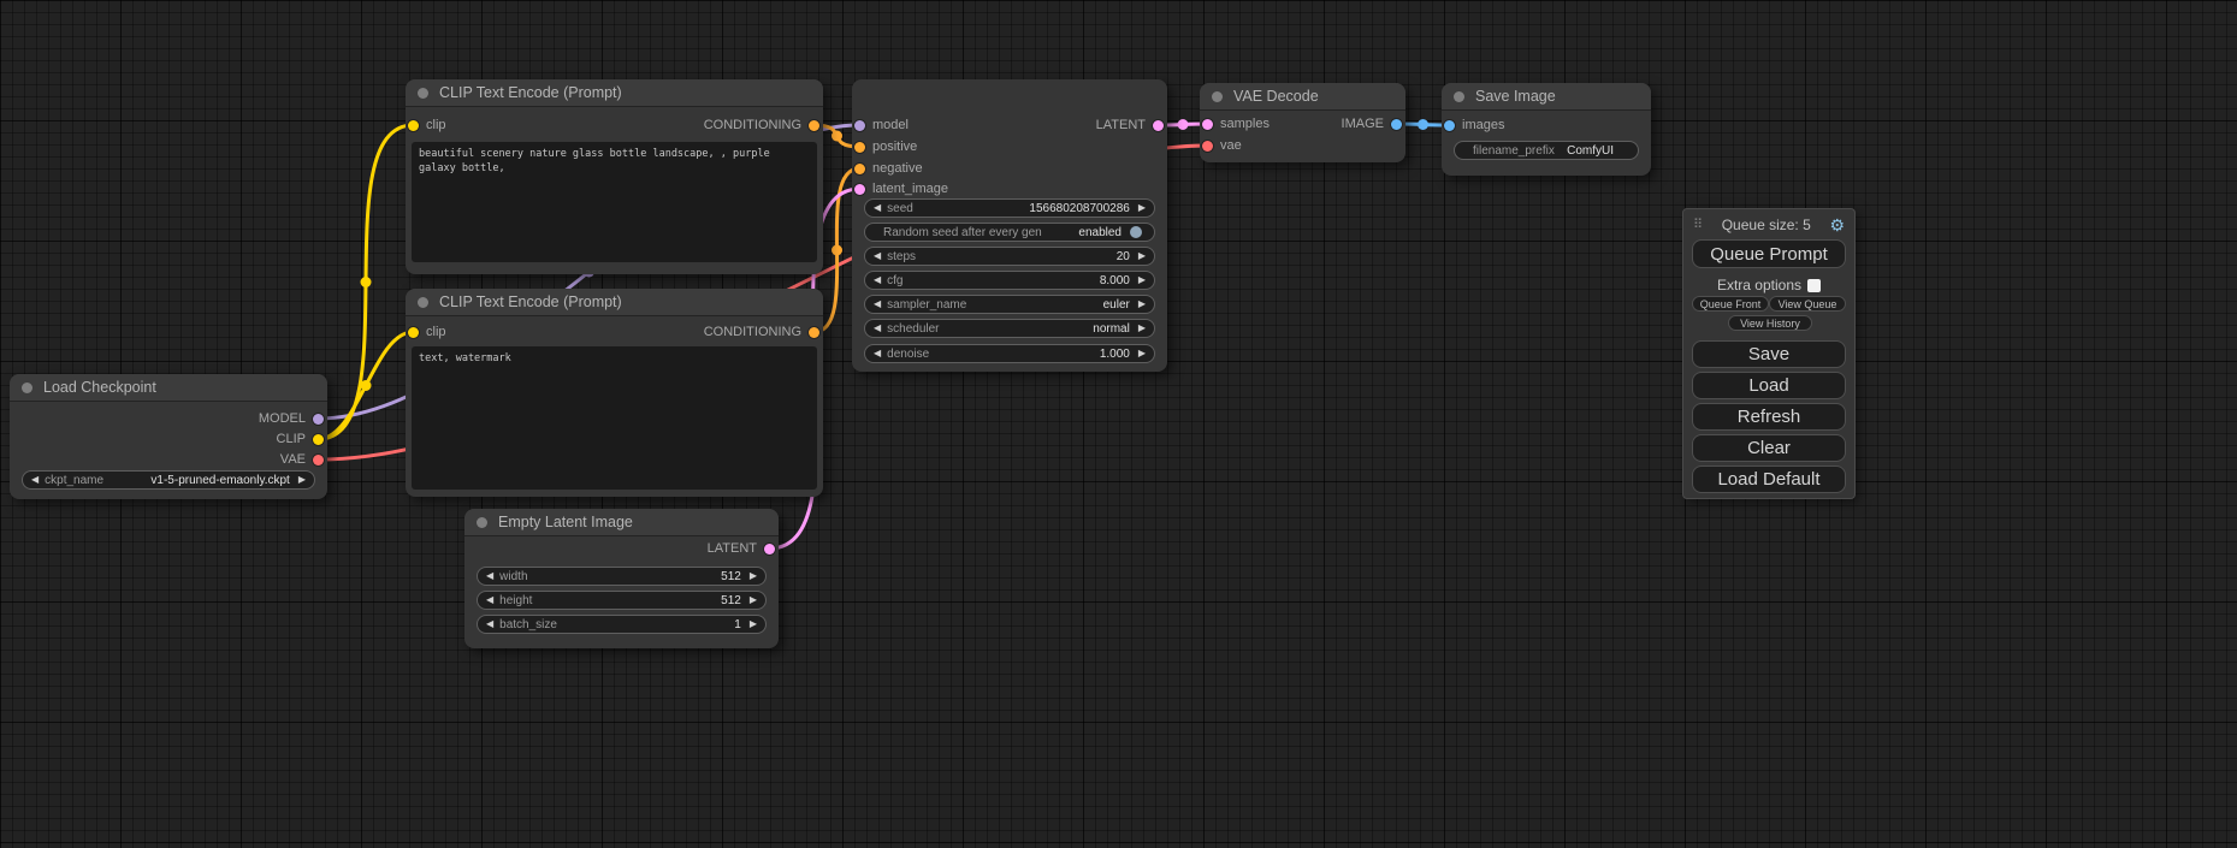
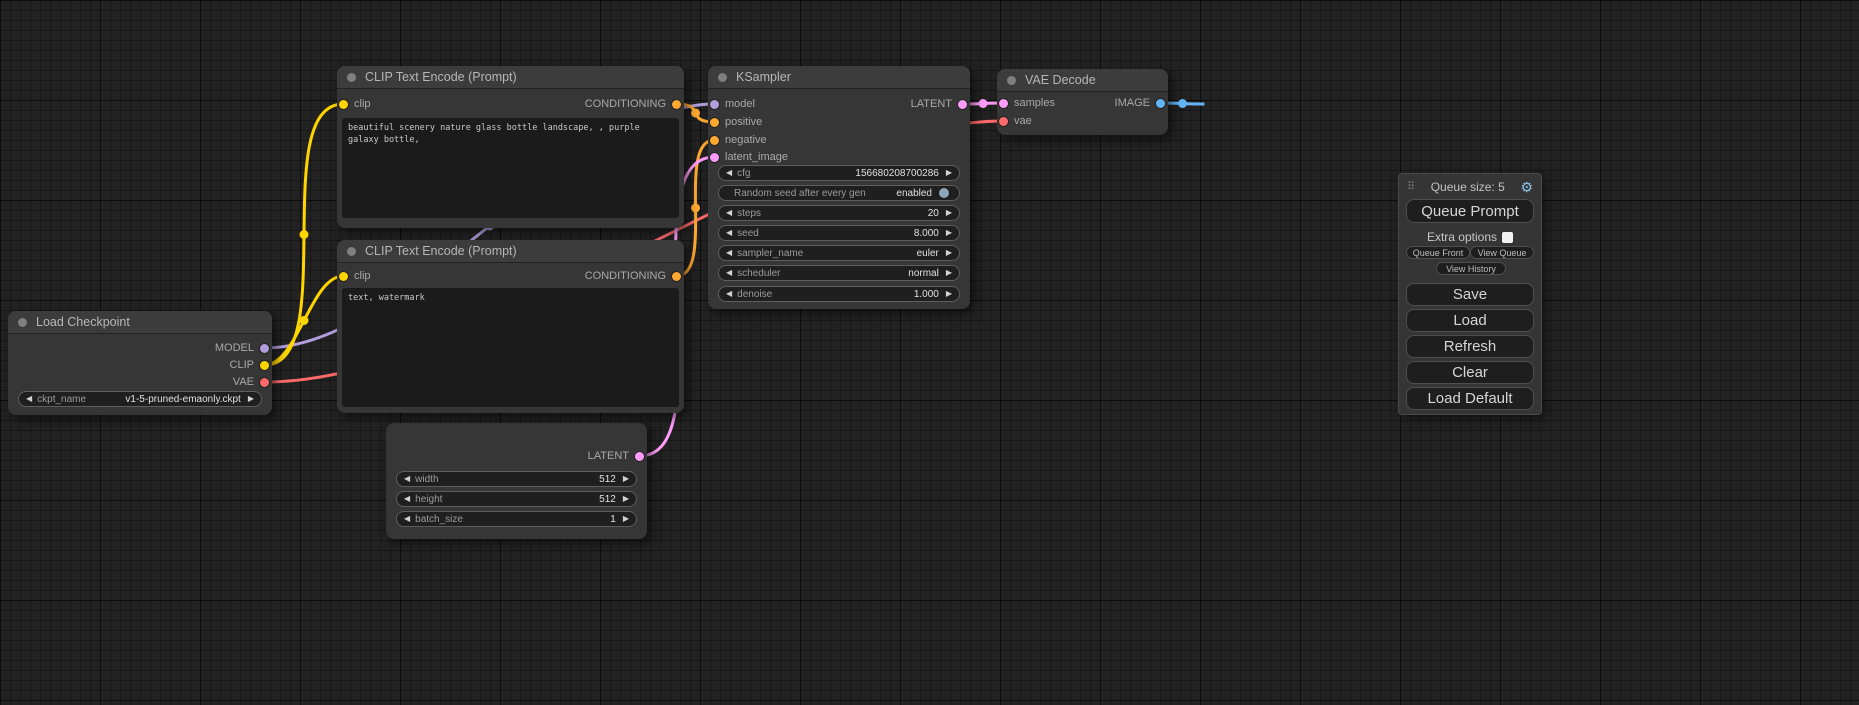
  Load Checkpoint
  MODEL
  CLIP
  VAE
  ◀
  ckpt_name
  v1-5-pruned-emaonly.ckpt
  ▶
  CLIP Text Encode (Prompt)
  clip
  CONDITIONING
  beautiful scenery nature glass bottle landscape, , purple galaxy bottle,
  CLIP Text Encode (Prompt)
  clip
  CONDITIONING
  text, watermark
+ KSampler
  model
  positive
  negative
  latent_image
  LATENT
  ◀
- seed
+ cfg
  156680208700286
  ▶
  Random seed after every gen
  enabled
  ◀
  steps
  20
  ▶
  ◀
- cfg
+ seed
  8.000
  ▶
  ◀
  sampler_name
  euler
  ▶
  ◀
  scheduler
  normal
  ▶
  ◀
  denoise
  1.000
  ▶
  VAE Decode
  samples
  vae
  IMAGE
- Save Image
- images
- filename_prefix
- ComfyUI
- Empty Latent Image
  LATENT
  ◀
  width
  512
  ▶
  ◀
  height
  512
  ▶
  ◀
  batch_size
  1
  ▶
  ⠿
  Queue size: 5
  ⚙
  Queue Prompt
  Extra options
  Queue Front
  View Queue
  View History
  Save
  Load
  Refresh
  Clear
  Load Default
